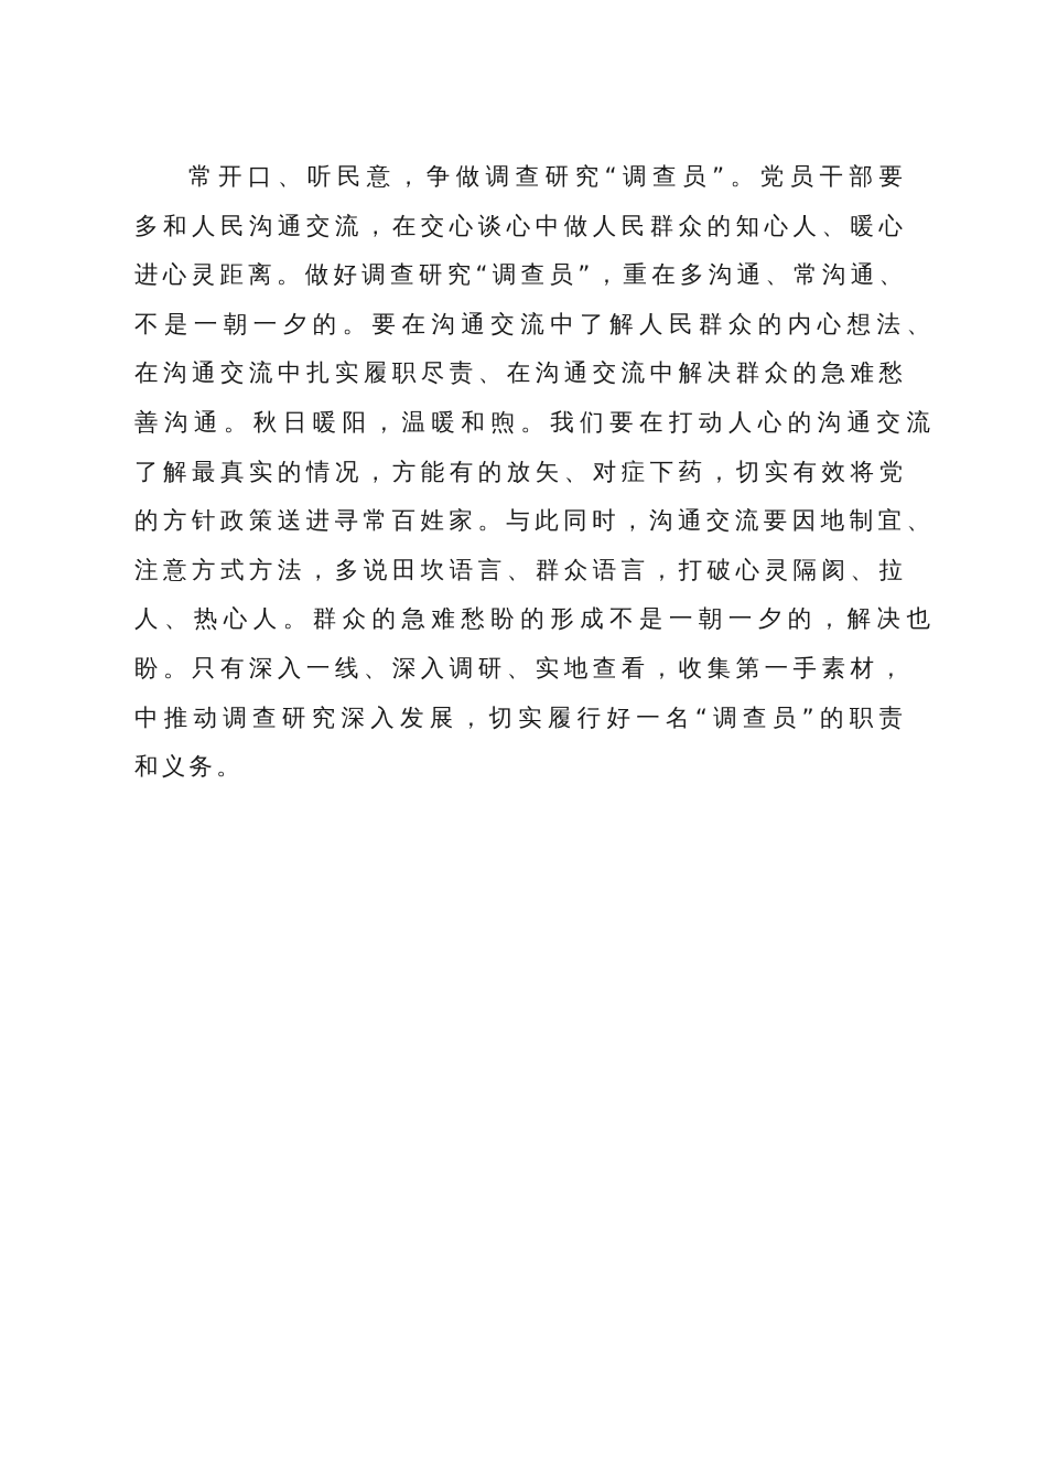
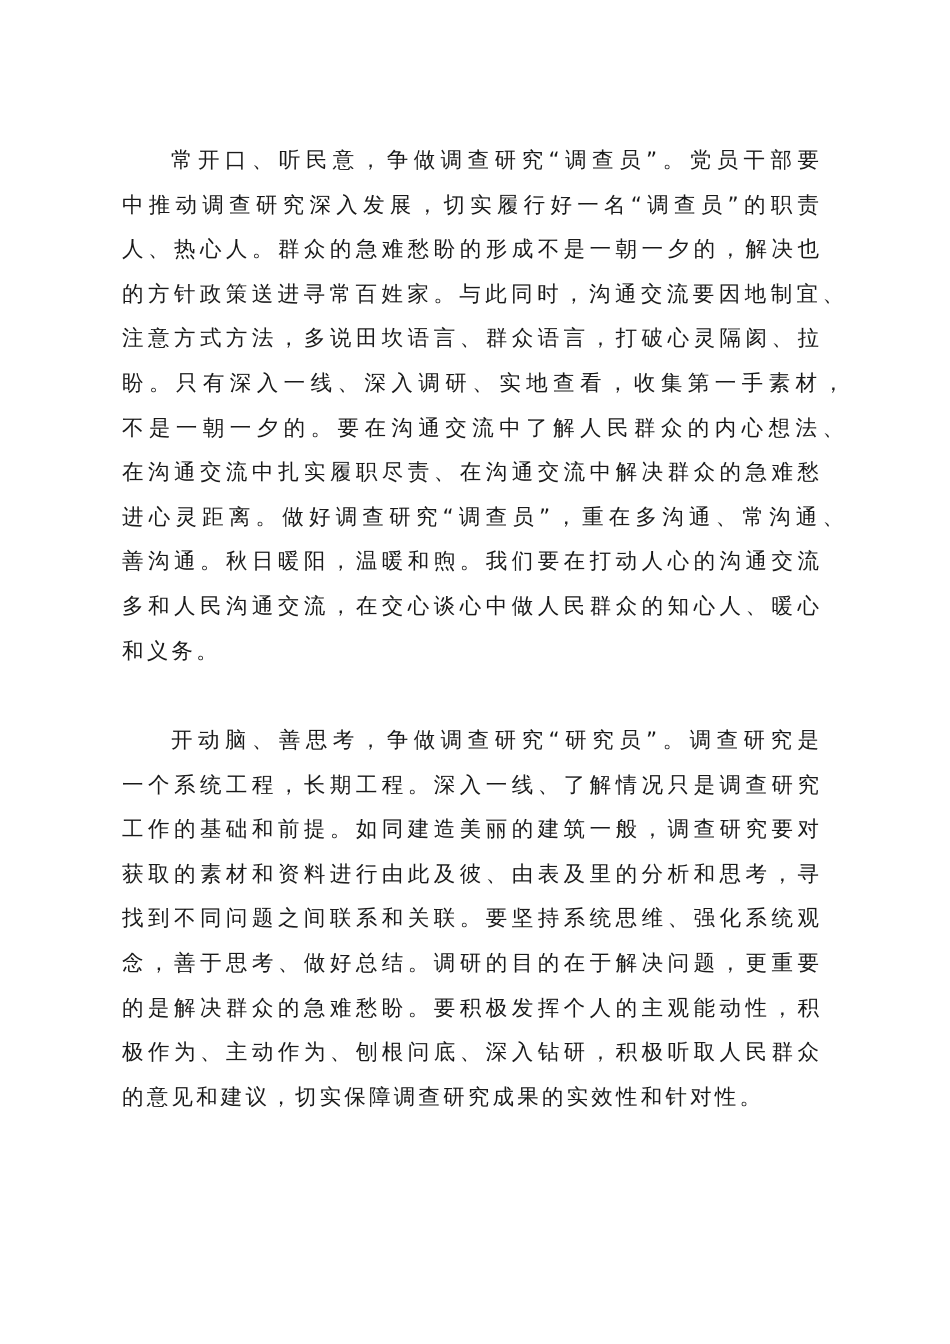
  常开口、听民意，争做调查研究“调查员”。党员干部要
- 多和人民沟通交流，在交心谈心中做人民群众的知心人、暖心
+ 中推动调查研究深入发展，切实履行好一名“调查员”的职责
- 进心灵距离。做好调查研究“调查员”，重在多沟通、常沟通、
+ 人、热心人。群众的急难愁盼的形成不是一朝一夕的，解决也
- 不是一朝一夕的。要在沟通交流中了解人民群众的内心想法、
+ 的方针政策送进寻常百姓家。与此同时，沟通交流要因地制宜、
- 在沟通交流中扎实履职尽责、在沟通交流中解决群众的急难愁
+ 注意方式方法，多说田坎语言、群众语言，打破心灵隔阂、拉
- 善沟通。秋日暖阳，温暖和煦。我们要在打动人心的沟通交流
+ 盼。只有深入一线、深入调研、实地查看，收集第一手素材，
- 了解最真实的情况，方能有的放矢、对症下药，切实有效将党
- 的方针政策送进寻常百姓家。与此同时，沟通交流要因地制宜、
+ 不是一朝一夕的。要在沟通交流中了解人民群众的内心想法、
- 注意方式方法，多说田坎语言、群众语言，打破心灵隔阂、拉
+ 在沟通交流中扎实履职尽责、在沟通交流中解决群众的急难愁
- 人、热心人。群众的急难愁盼的形成不是一朝一夕的，解决也
+ 进心灵距离。做好调查研究“调查员”，重在多沟通、常沟通、
- 盼。只有深入一线、深入调研、实地查看，收集第一手素材，
+ 善沟通。秋日暖阳，温暖和煦。我们要在打动人心的沟通交流
- 中推动调查研究深入发展，切实履行好一名“调查员”的职责
+ 多和人民沟通交流，在交心谈心中做人民群众的知心人、暖心
  和义务。
+ 开动脑、善思考，争做调查研究“研究员”。调查研究是
+ 一个系统工程，长期工程。深入一线、了解情况只是调查研究
+ 工作的基础和前提。如同建造美丽的建筑一般，调查研究要对
+ 获取的素材和资料进行由此及彼、由表及里的分析和思考，寻
+ 找到不同问题之间联系和关联。要坚持系统思维、强化系统观
+ 念，善于思考、做好总结。调研的目的在于解决问题，更重要
+ 的是解决群众的急难愁盼。要积极发挥个人的主观能动性，积
+ 极作为、主动作为、刨根问底、深入钻研，积极听取人民群众
+ 的意见和建议，切实保障调查研究成果的实效性和针对性。
